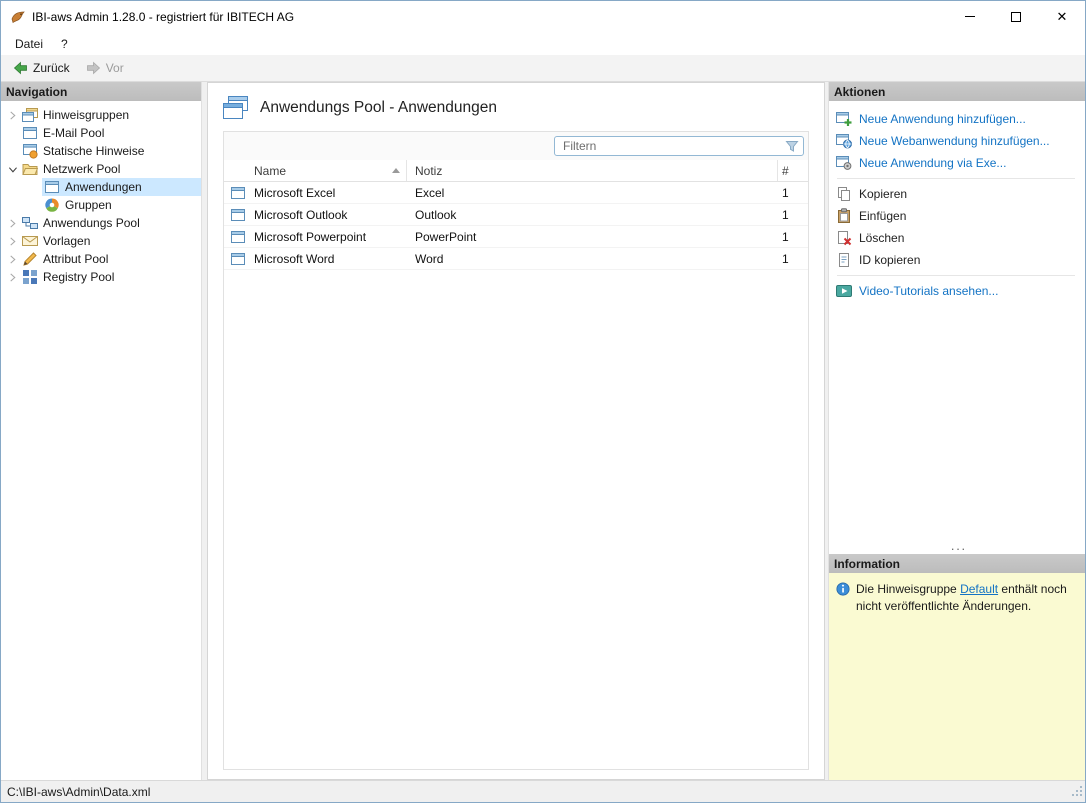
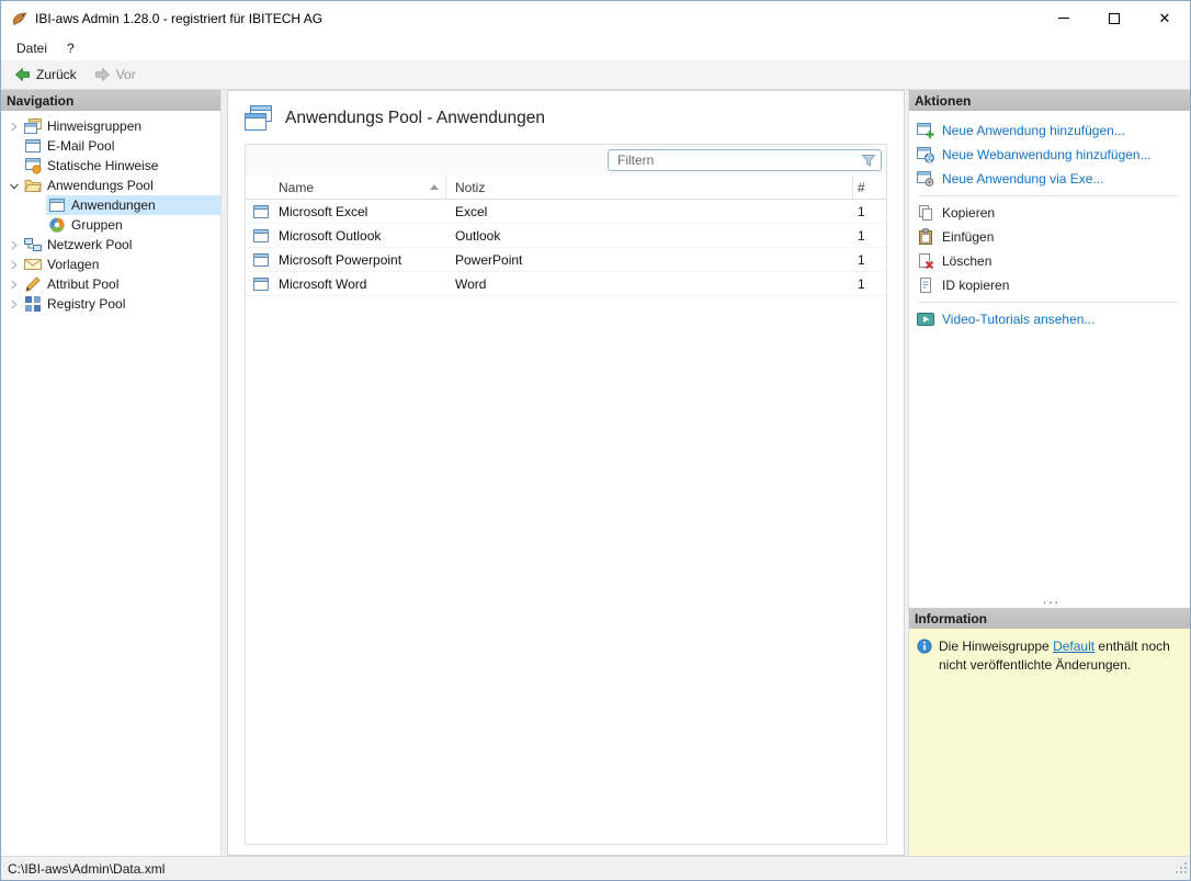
  IBI-aws Admin 1.28.0 - registriert für IBITECH AG
  ✕
  Datei
  ?
  Zurück
  Vor
  Navigation
  Hinweisgruppen
  E-Mail Pool
  Statische Hinweise
- Netzwerk Pool
+ Anwendungs Pool
  Anwendungen
  Gruppen
- Anwendungs Pool
+ Netzwerk Pool
  Vorlagen
  Attribut Pool
  Registry Pool
  Anwendungs Pool - Anwendungen
  Filtern
  Name
  Notiz
  #
  Microsoft Excel
  Excel
  1
  Microsoft Outlook
  Outlook
  1
  Microsoft Powerpoint
  PowerPoint
  1
  Microsoft Word
  Word
  1
  Aktionen
  Neue Anwendung hinzufügen...
  Neue Webanwendung hinzufügen...
  Neue Anwendung via Exe...
  Kopieren
  Einfügen
  Löschen
  ID kopieren
  Video-Tutorials ansehen...
  ···
  Information
  Die Hinweisgruppe Default enthält noch nicht veröffentlichte Änderungen.
  C:\IBI-aws\Admin\Data.xml
